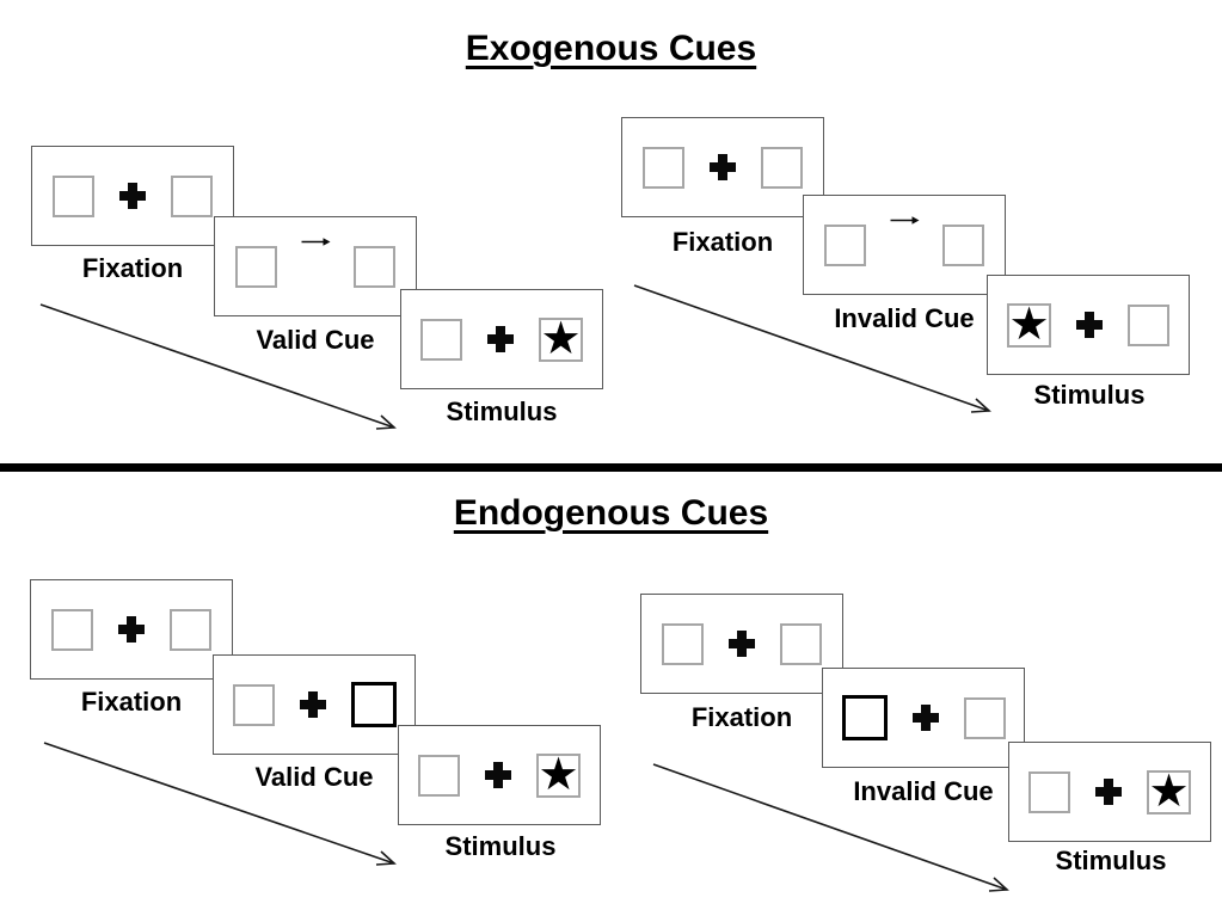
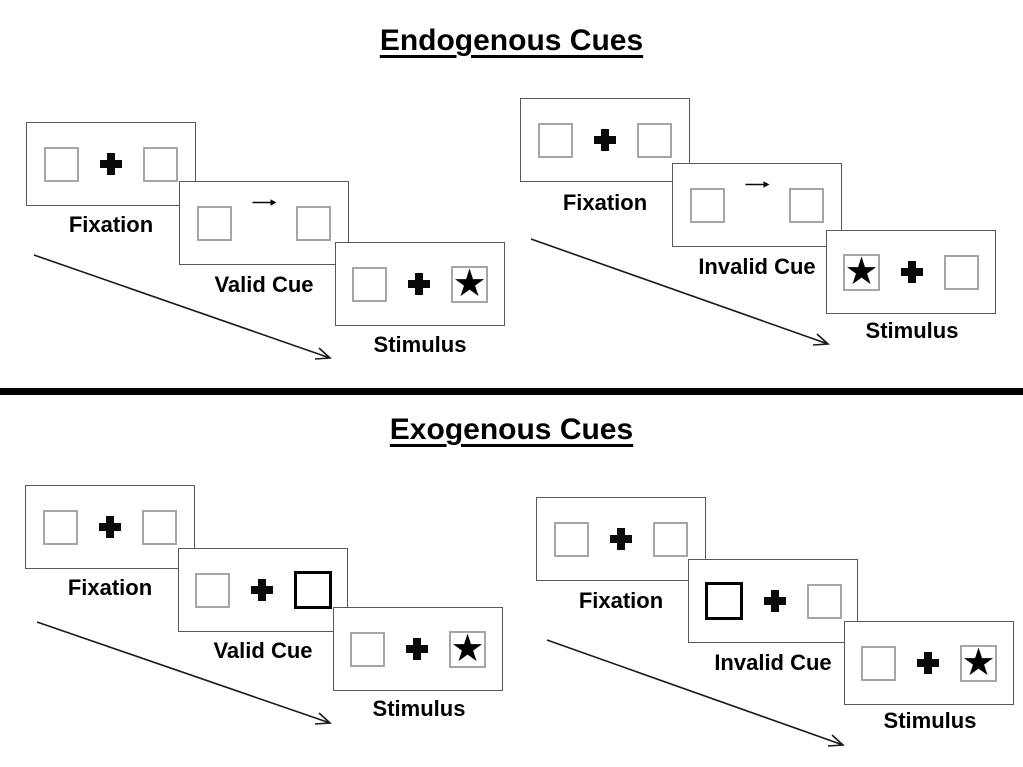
- Exogenous Cues
+ Endogenous Cues
  ★
  Fixation
  Valid Cue
  Stimulus
  ★
  Fixation
  Invalid Cue
  Stimulus
- Endogenous Cues
+ Exogenous Cues
  ★
  Fixation
  Valid Cue
  Stimulus
  ★
  Fixation
  Invalid Cue
  Stimulus
